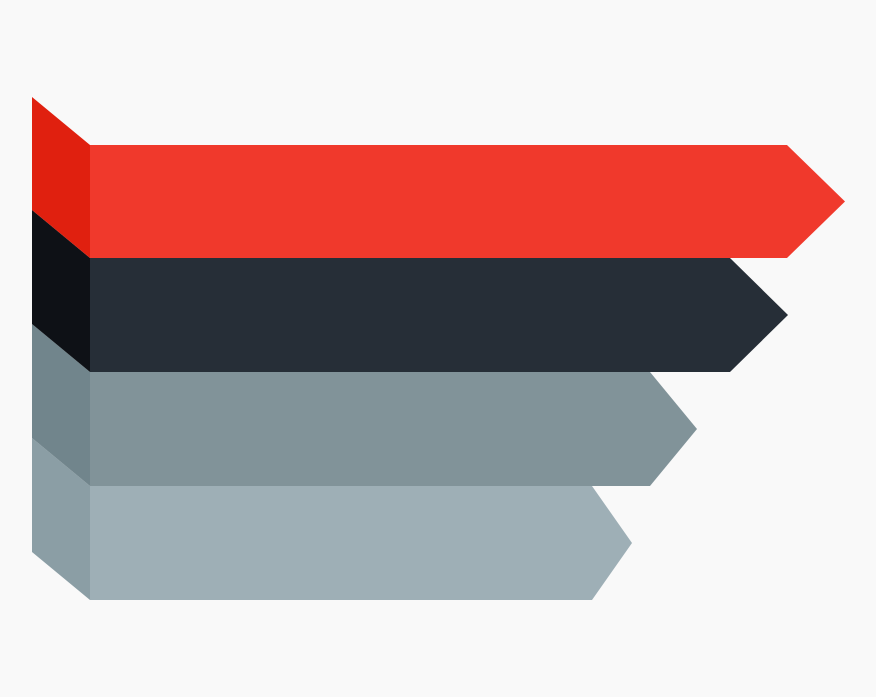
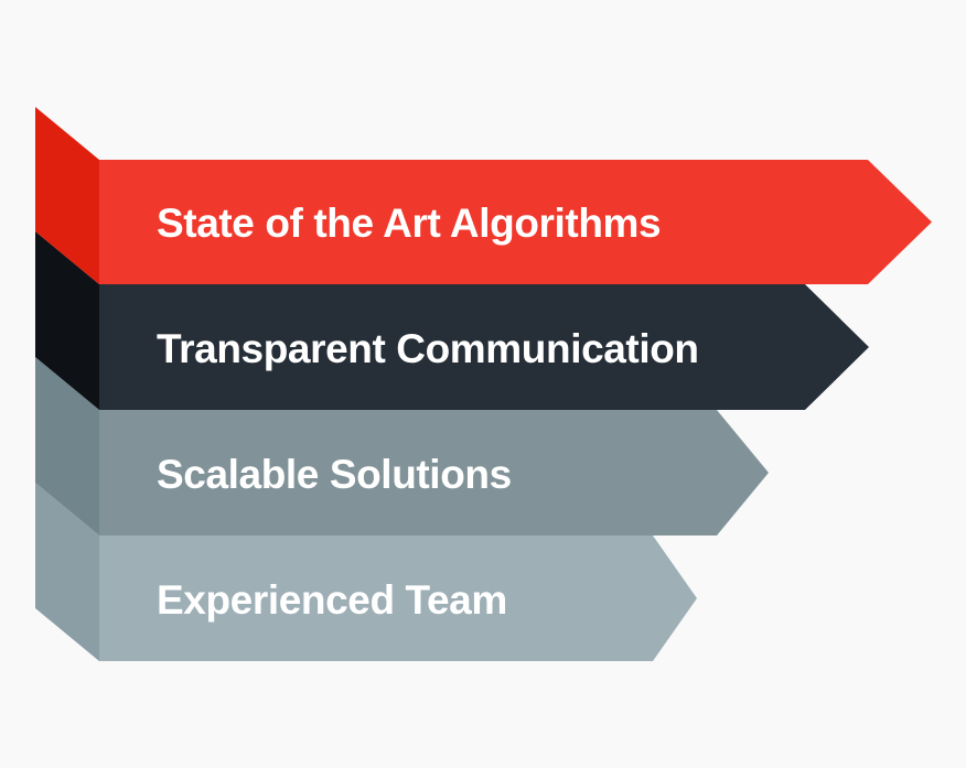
+ State of the Art Algorithms
+ Transparent Communication
+ Scalable Solutions
+ Experienced Team
